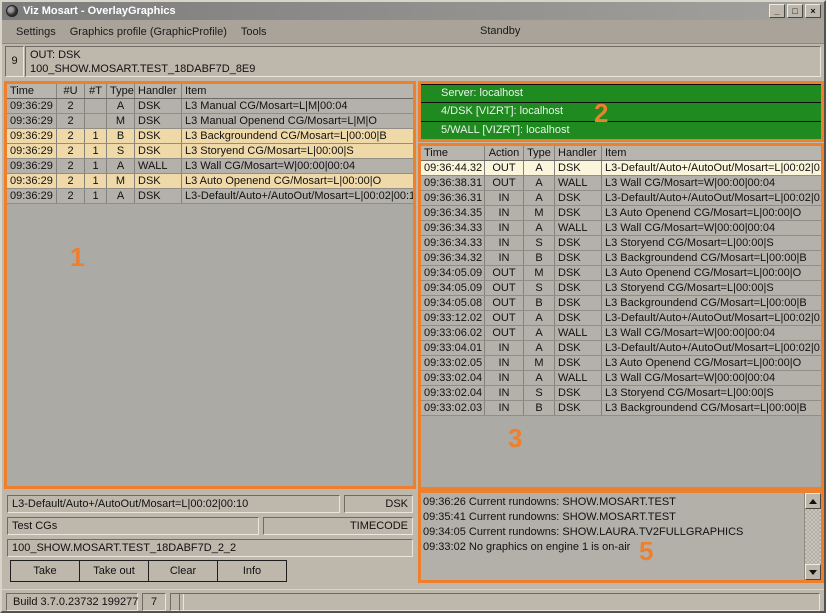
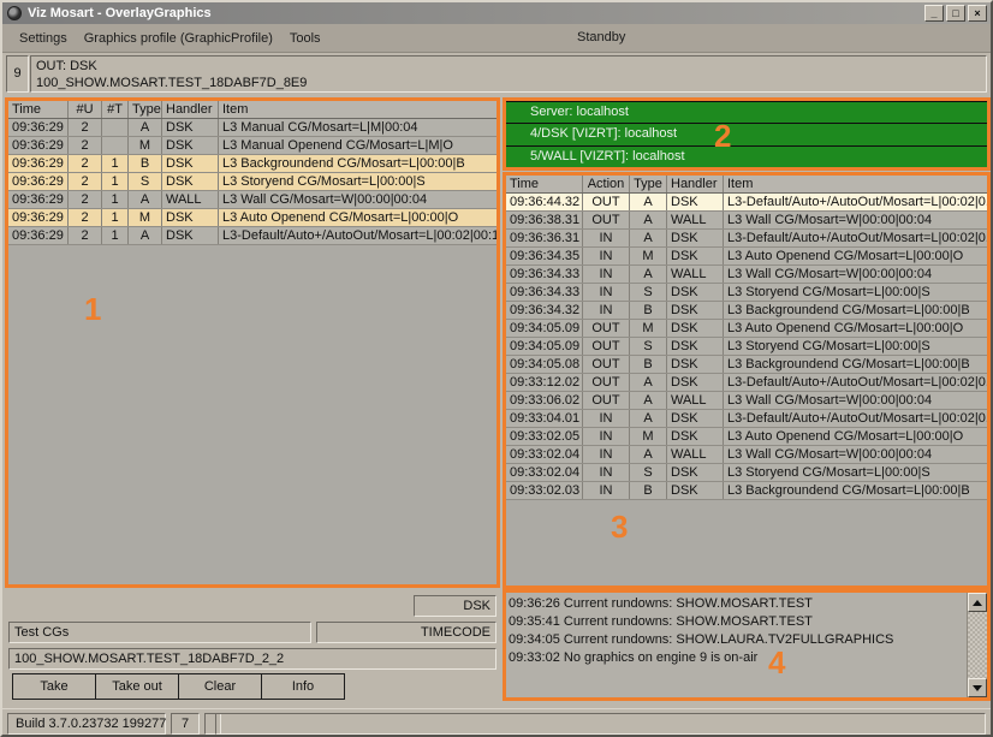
  Viz Mosart - OverlayGraphics
  _
  □
  ×
  Settings
  Graphics profile (GraphicProfile)
  Tools
  Standby
  9
  OUT: DSK
  100_SHOW.MOSART.TEST_18DABF7D_8E9
  Time
  #U
  #T
  Type
  Handler
  Item
  09:36:29
  2
  A
  DSK
  L3 Manual CG/Mosart=L|M|00:04
  09:36:29
  2
  M
  DSK
  L3 Manual Openend CG/Mosart=L|M|O
  09:36:29
  2
  1
  B
  DSK
  L3 Backgroundend CG/Mosart=L|00:00|B
  09:36:29
  2
  1
  S
  DSK
  L3 Storyend CG/Mosart=L|00:00|S
  09:36:29
  2
  1
  A
  WALL
  L3 Wall CG/Mosart=W|00:00|00:04
  09:36:29
  2
  1
  M
  DSK
  L3 Auto Openend CG/Mosart=L|00:00|O
  09:36:29
  2
  1
  A
  DSK
  L3-Default/Auto+/AutoOut/Mosart=L|00:02|00:1
  1
  Server: localhost
  4/DSK [VIZRT]: localhost
  5/WALL [VIZRT]: localhost
  2
  Time
  Action
  Type
  Handler
  Item
  09:36:44.32
  OUT
  A
  DSK
  L3-Default/Auto+/AutoOut/Mosart=L|00:02|0
  09:36:38.31
  OUT
  A
  WALL
  L3 Wall CG/Mosart=W|00:00|00:04
  09:36:36.31
  IN
  A
  DSK
  L3-Default/Auto+/AutoOut/Mosart=L|00:02|0
  09:36:34.35
  IN
  M
  DSK
  L3 Auto Openend CG/Mosart=L|00:00|O
  09:36:34.33
  IN
  A
  WALL
  L3 Wall CG/Mosart=W|00:00|00:04
  09:36:34.33
  IN
  S
  DSK
  L3 Storyend CG/Mosart=L|00:00|S
  09:36:34.32
  IN
  B
  DSK
  L3 Backgroundend CG/Mosart=L|00:00|B
  09:34:05.09
  OUT
  M
  DSK
  L3 Auto Openend CG/Mosart=L|00:00|O
  09:34:05.09
  OUT
  S
  DSK
  L3 Storyend CG/Mosart=L|00:00|S
  09:34:05.08
  OUT
  B
  DSK
  L3 Backgroundend CG/Mosart=L|00:00|B
  09:33:12.02
  OUT
  A
  DSK
  L3-Default/Auto+/AutoOut/Mosart=L|00:02|0
  09:33:06.02
  OUT
  A
  WALL
  L3 Wall CG/Mosart=W|00:00|00:04
  09:33:04.01
  IN
  A
  DSK
  L3-Default/Auto+/AutoOut/Mosart=L|00:02|0
  09:33:02.05
  IN
  M
  DSK
  L3 Auto Openend CG/Mosart=L|00:00|O
  09:33:02.04
  IN
  A
  WALL
  L3 Wall CG/Mosart=W|00:00|00:04
  09:33:02.04
  IN
  S
  DSK
  L3 Storyend CG/Mosart=L|00:00|S
  09:33:02.03
  IN
  B
  DSK
  L3 Backgroundend CG/Mosart=L|00:00|B
  3
- L3-Default/Auto+/AutoOut/Mosart=L|00:02|00:10
  DSK
  Test CGs
  TIMECODE
  100_SHOW.MOSART.TEST_18DABF7D_2_2
  Take
  Take out
  Clear
  Info
  09:36:26 Current rundowns: SHOW.MOSART.TEST
  09:35:41 Current rundowns: SHOW.MOSART.TEST
  09:34:05 Current rundowns: SHOW.LAURA.TV2FULLGRAPHICS
- 09:33:02 No graphics on engine 1 is on-air
+ 09:33:02 No graphics on engine 9 is on-air
- 5
+ 4
  Build 3.7.0.23732 199277
  7
